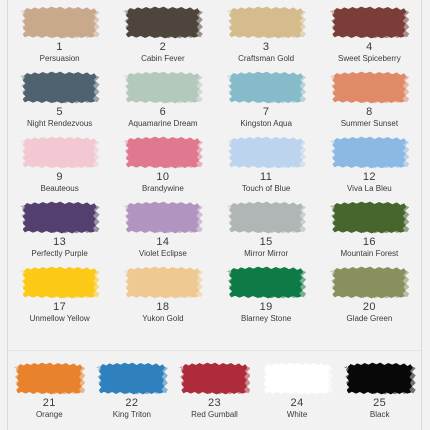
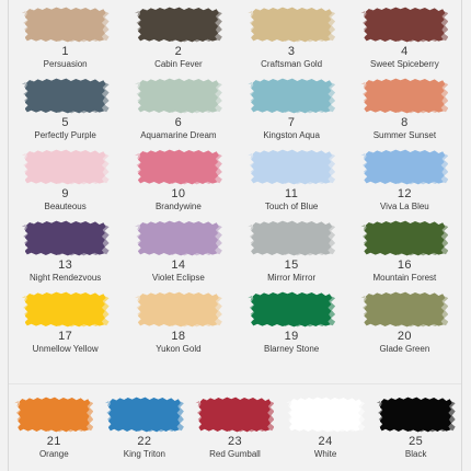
  1
  Persuasion
  2
  Cabin Fever
  3
  Craftsman Gold
  4
  Sweet Spiceberry
  5
- Night Rendezvous
+ Perfectly Purple
  6
  Aquamarine Dream
  7
  Kingston Aqua
  8
  Summer Sunset
  9
  Beauteous
  10
  Brandywine
  11
  Touch of Blue
  12
  Viva La Bleu
  13
- Perfectly Purple
+ Night Rendezvous
  14
  Violet Eclipse
  15
  Mirror Mirror
  16
  Mountain Forest
  17
  Unmellow Yellow
  18
  Yukon Gold
  19
  Blarney Stone
  20
  Glade Green
  21
  Orange
  22
  King Triton
  23
  Red Gumball
  24
  White
  25
  Black
